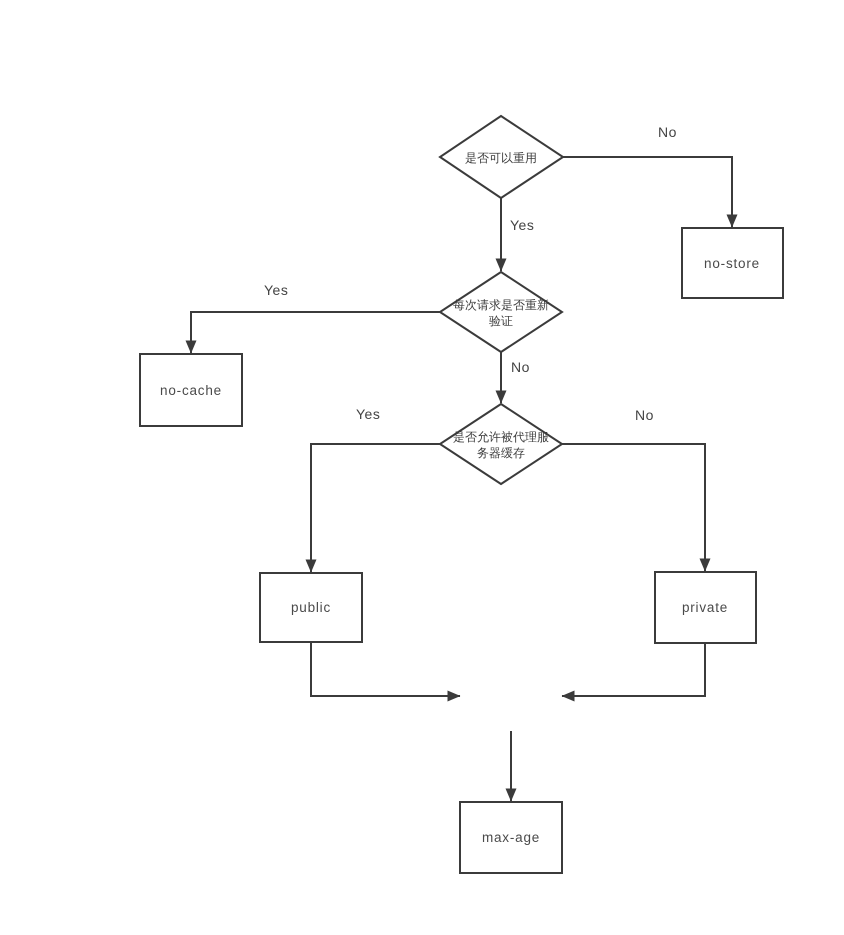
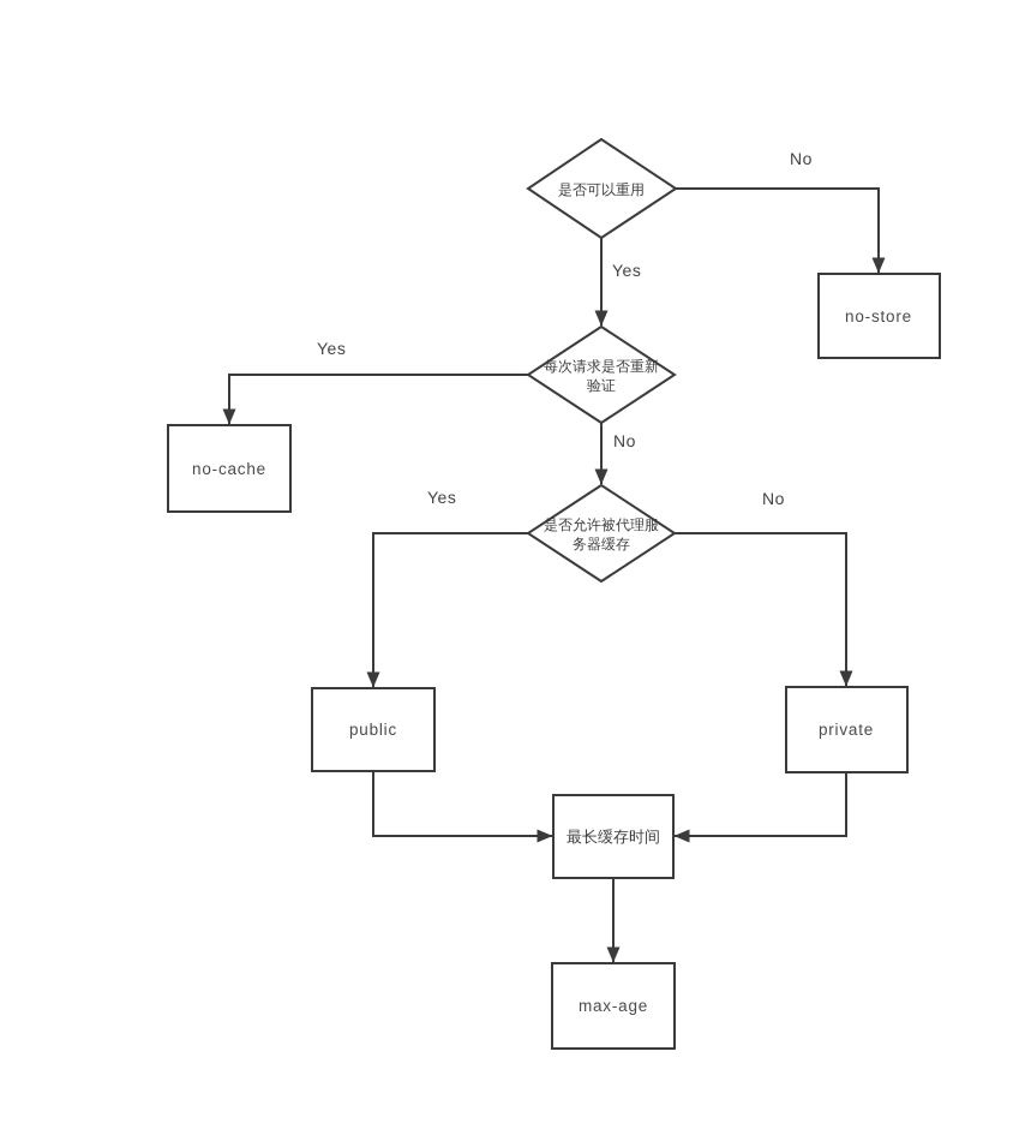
  No
  Yes
  Yes
  No
  Yes
  No
  是否可以重用
  no-store
  每次请求是否重新
  验证
  no-cache
  是否允许被代理服
  务器缓存
  public
  private
+ 最长缓存时间
  max-age
